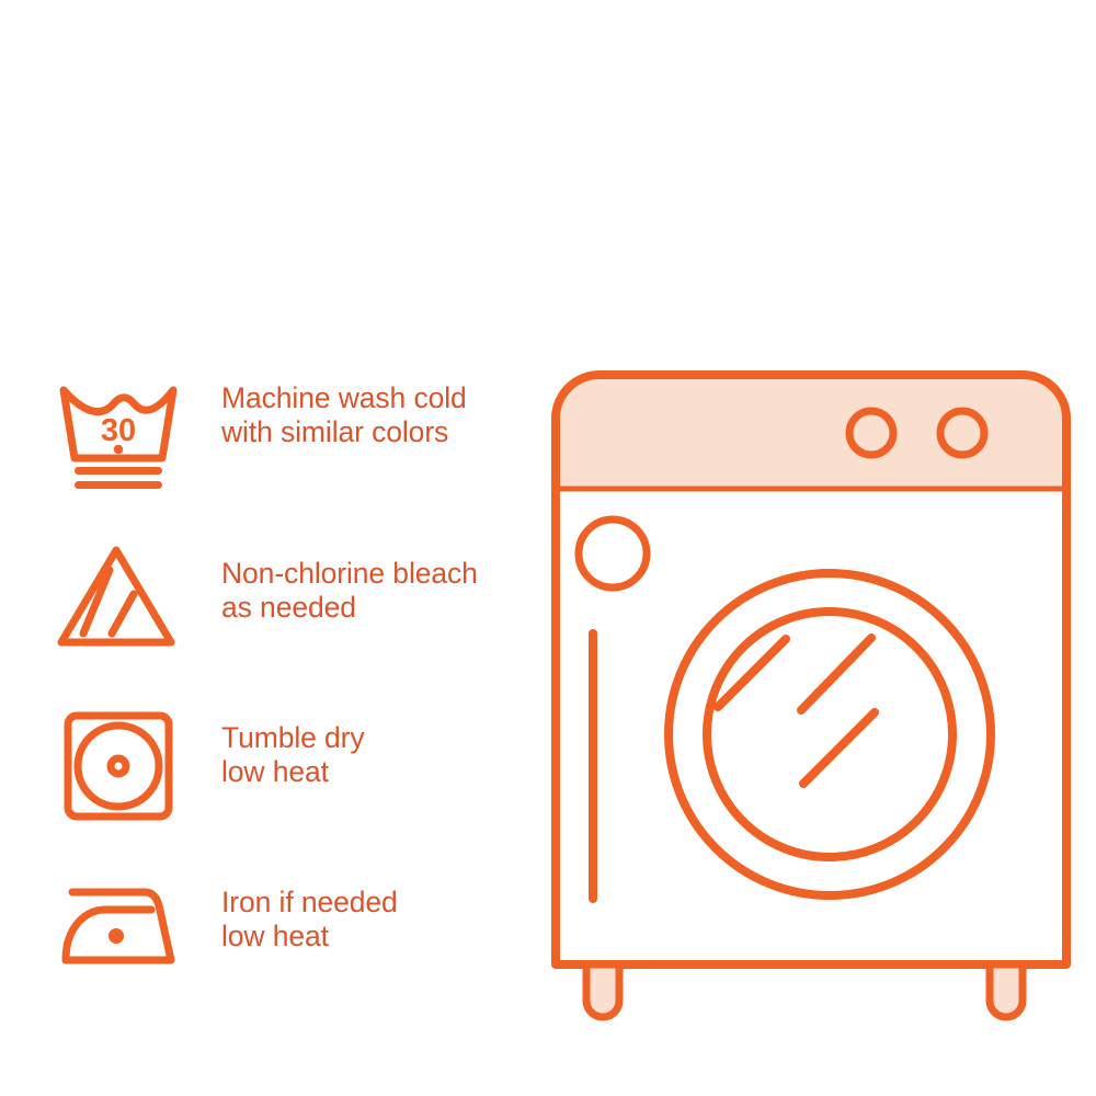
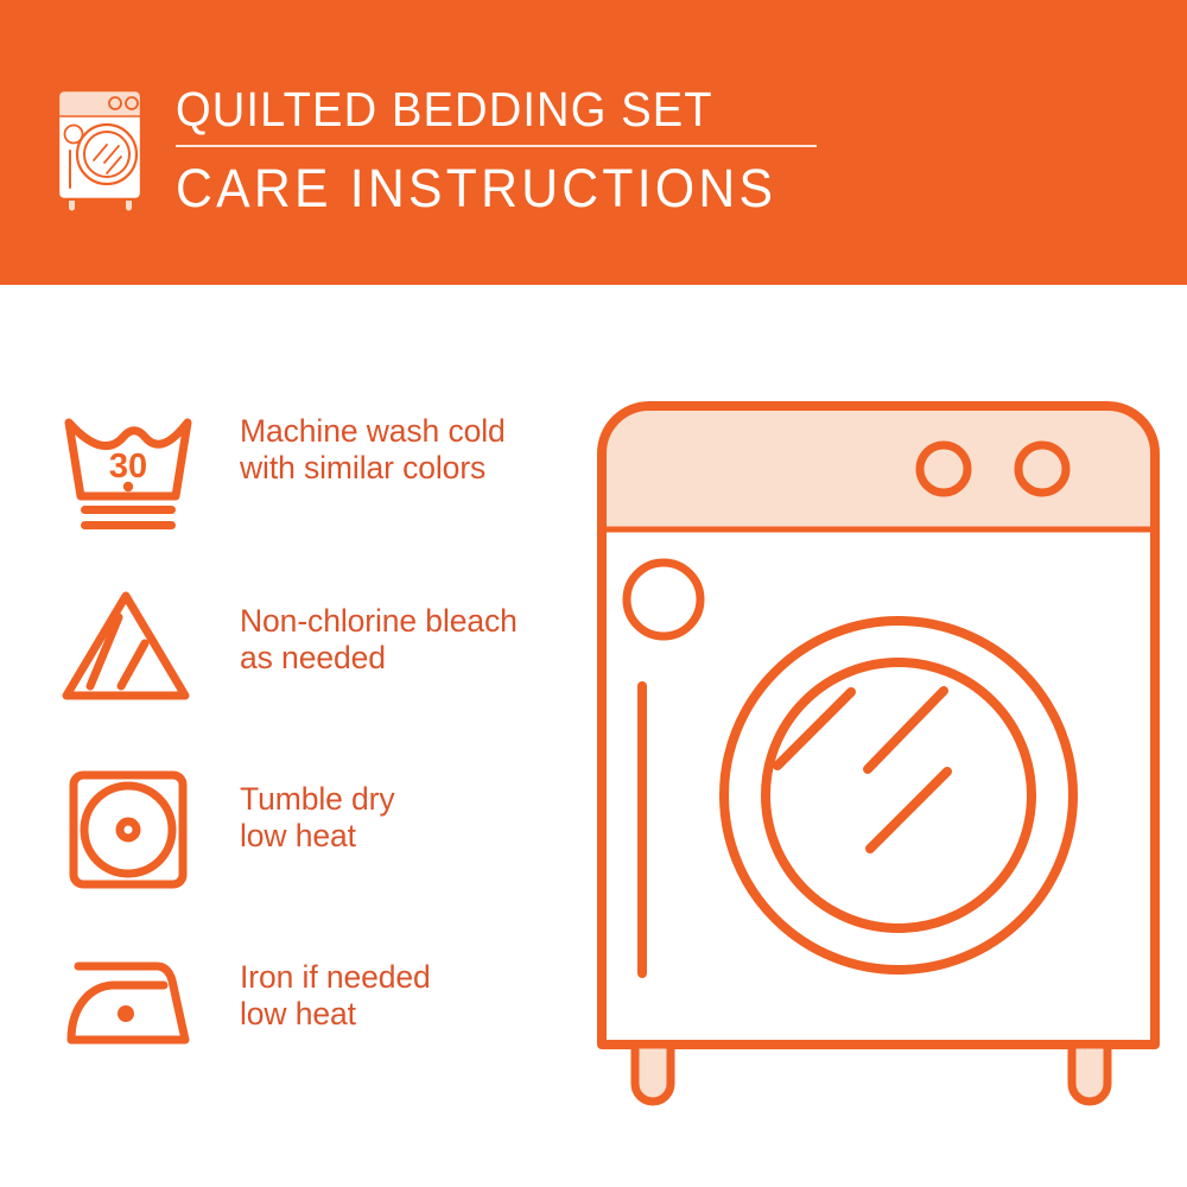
+ QUILTED BEDDING SET
+ CARE INSTRUCTIONS
  30
  Machine wash cold
  with similar colors
  Non-chlorine bleach
  as needed
  Tumble dry
  low heat
  Iron if needed
  low heat
